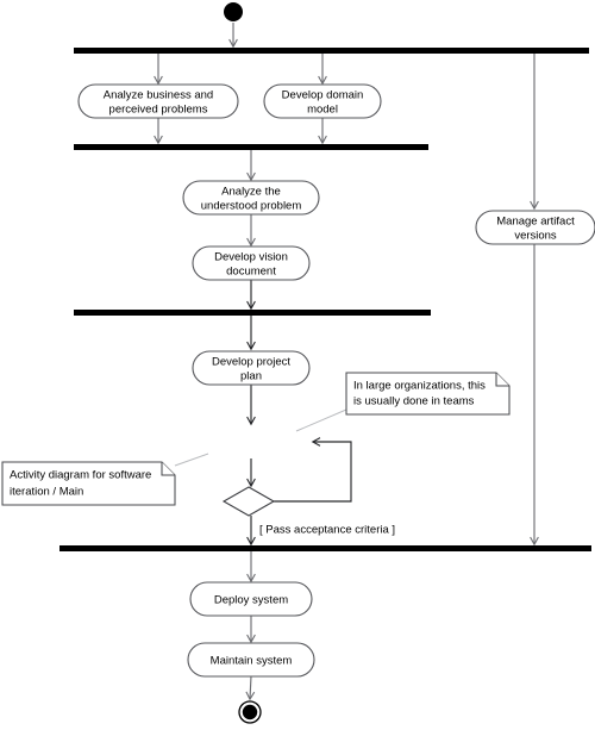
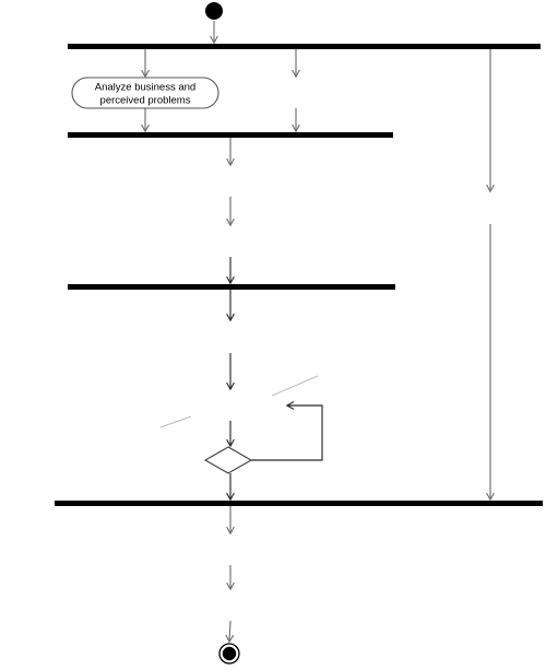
  Analyze business and
  perceived problems
- Develop domain
- model
- Analyze the
- understood problem
- Develop vision
- document
- Manage artifact
- versions
- Develop project
- plan
- Deploy system
- Maintain system
- [ Pass acceptance criteria ]
- In large organizations, this
- is usually done in teams
- Activity diagram for software
- iteration / Main
